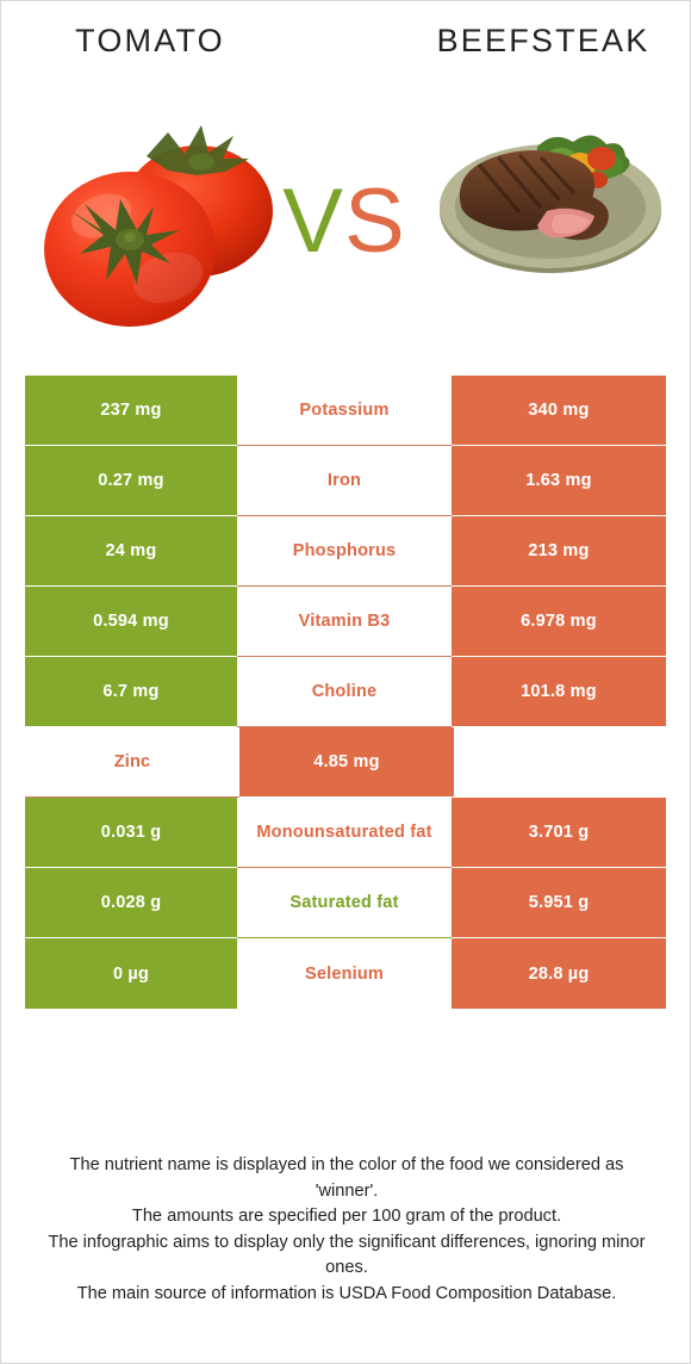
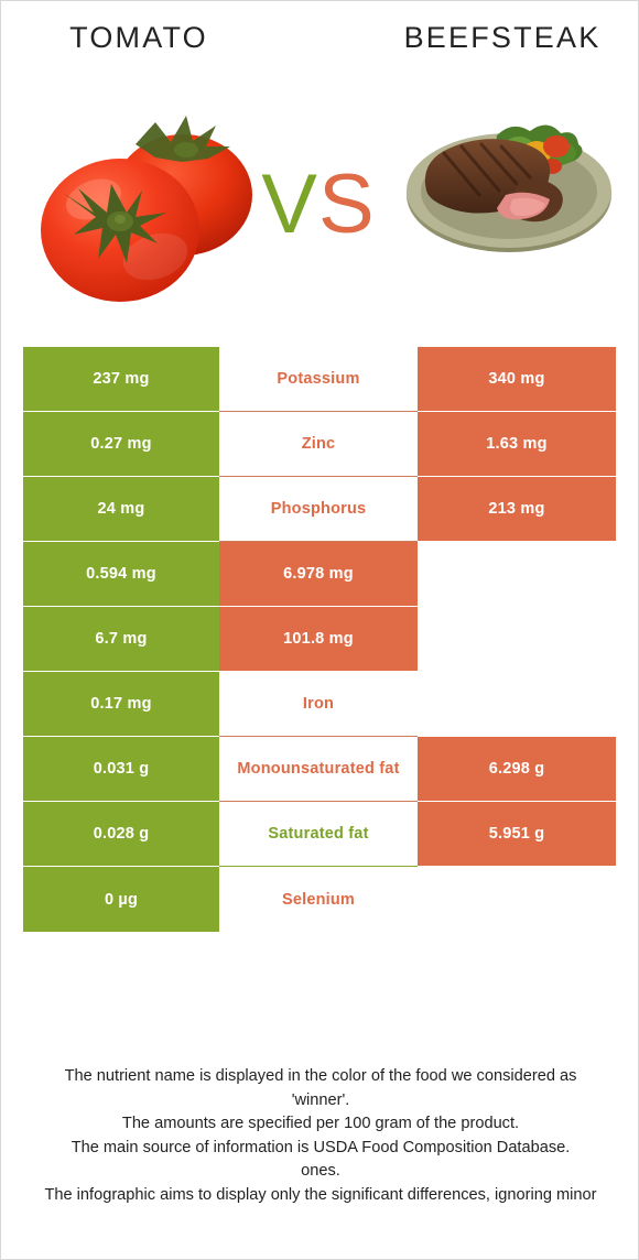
  TOMATO
  BEEFSTEAK
  VS
  237 mg
  Potassium
  340 mg
  0.27 mg
- Iron
+ Zinc
  1.63 mg
  24 mg
  Phosphorus
  213 mg
  0.594 mg
- Vitamin B3
  6.978 mg
  6.7 mg
- Choline
  101.8 mg
+ 0.17 mg
- Zinc
+ Iron
- 4.85 mg
  0.031 g
  Monounsaturated fat
- 3.701 g
+ 6.298 g
  0.028 g
  Saturated fat
  5.951 g
  0 µg
  Selenium
- 28.8 µg
  The nutrient name is displayed in the color of the food we considered as
  'winner'.
  The amounts are specified per 100 gram of the product.
- The infographic aims to display only the significant differences, ignoring minor
+ The main source of information is USDA Food Composition Database.
  ones.
- The main source of information is USDA Food Composition Database.
+ The infographic aims to display only the significant differences, ignoring minor
